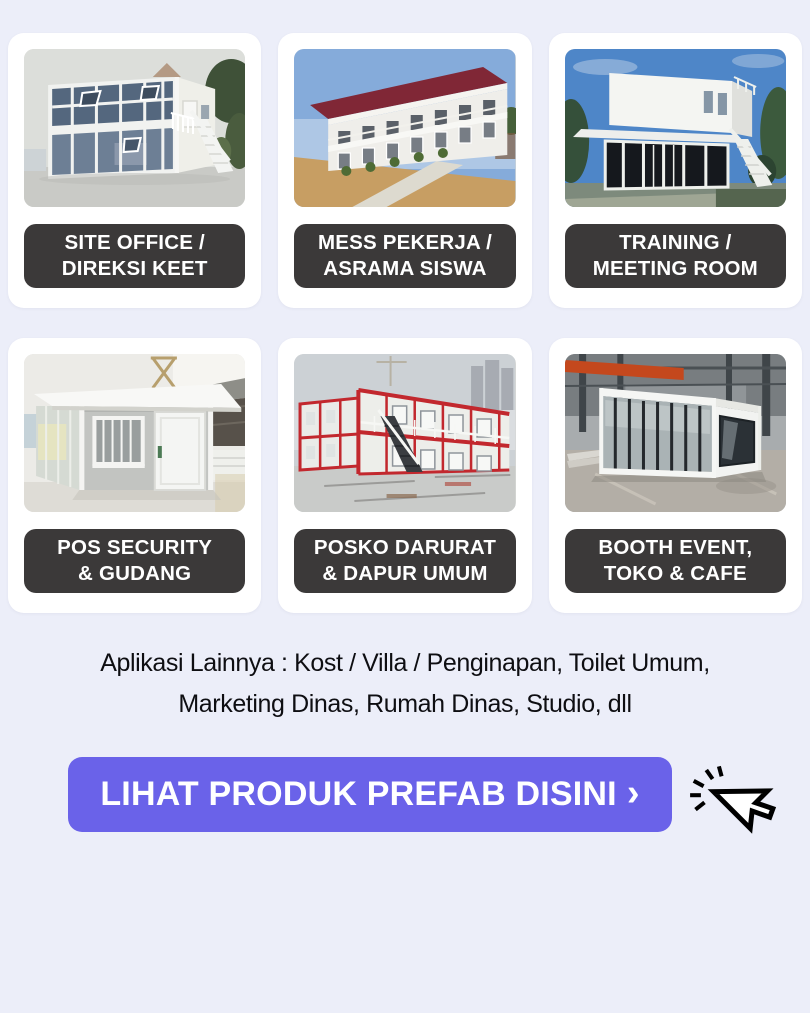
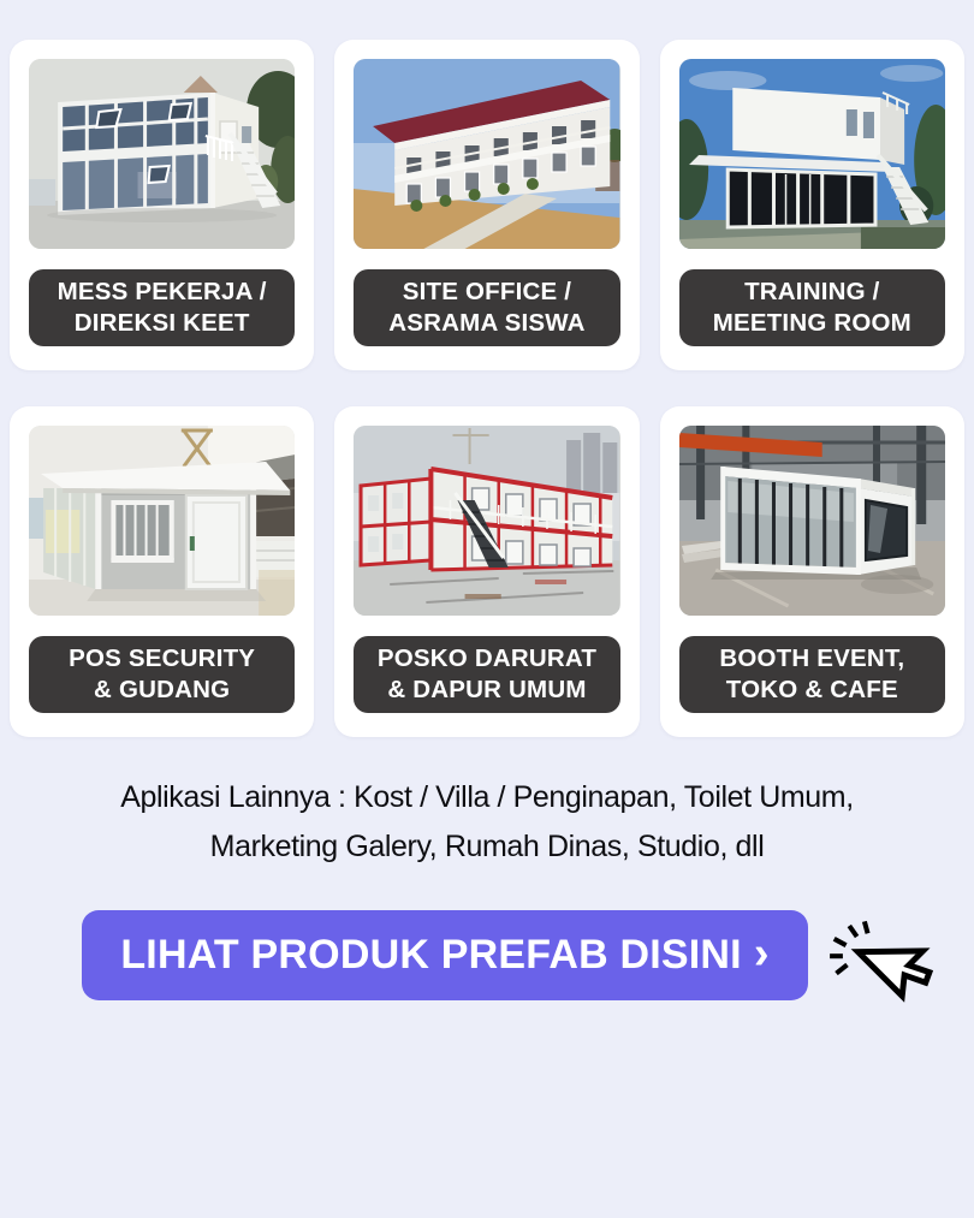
- SITE OFFICE /
+ MESS PEKERJA /
  DIREKSI KEET
- MESS PEKERJA /
+ SITE OFFICE /
  ASRAMA SISWA
  TRAINING /
  MEETING ROOM
  POS SECURITY
  & GUDANG
  POSKO DARURAT
  & DAPUR UMUM
  BOOTH EVENT,
  TOKO & CAFE
  Aplikasi Lainnya : Kost / Villa / Penginapan, Toilet Umum,
- Marketing Dinas, Rumah Dinas, Studio, dll
+ Marketing Galery, Rumah Dinas, Studio, dll
  LIHAT PRODUK PREFAB DISINI
  ›
